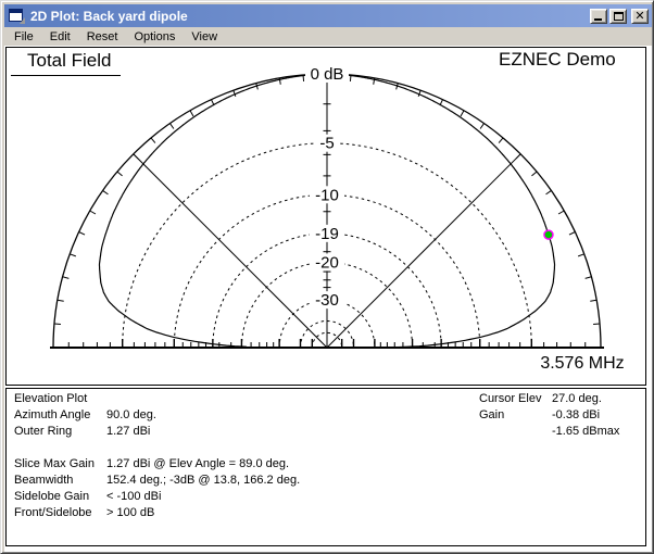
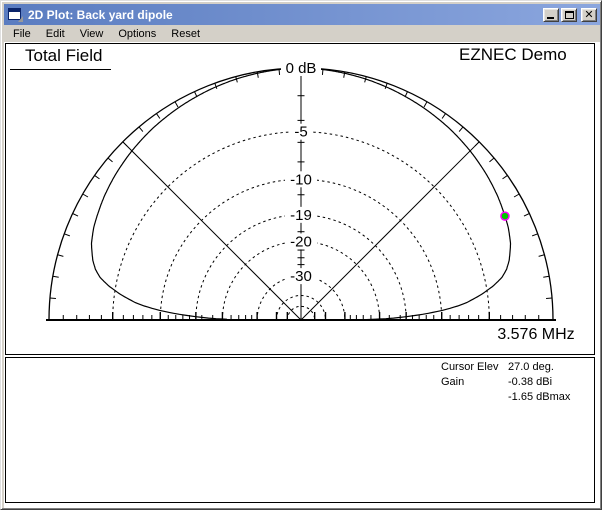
  2D Plot: Back yard dipole
  ✕
  File
  Edit
- Reset
+ View
  Options
- View
+ Reset
  0 dB
  -5
  -10
  -19
  -20
  -30
  Total Field
  EZNEC Demo
  3.576 MHz
- Elevation Plot
- Azimuth Angle 90.0 deg.
- Outer Ring 1.27 dBi
- Slice Max Gain 1.27 dBi @ Elev Angle = 89.0 deg.
- Beamwidth 152.4 deg.; -3dB @ 13.8, 166.2 deg.
- Sidelobe Gain < -100 dBi
- Front/Sidelobe > 100 dB
  Cursor Elev 27.0 deg.
  Gain -0.38 dBi
  -1.65 dBmax
